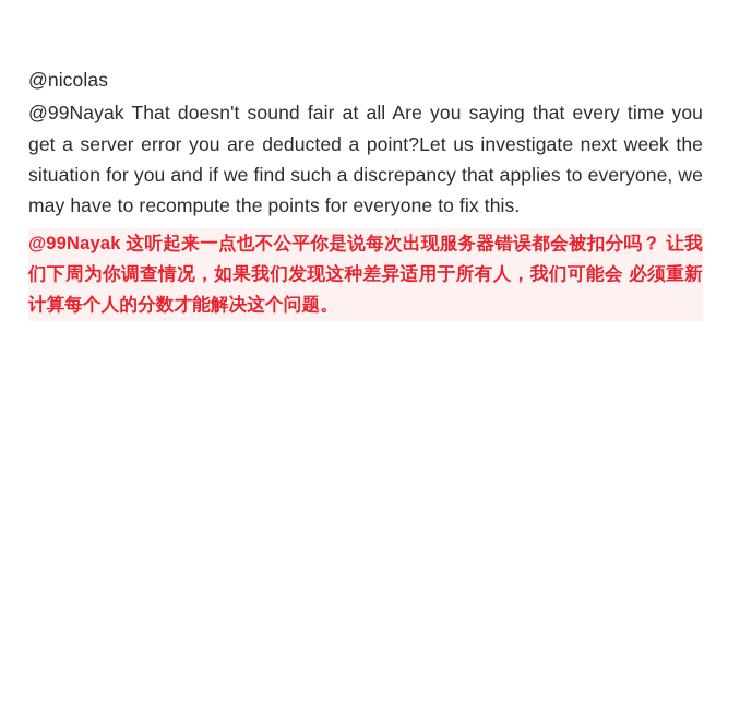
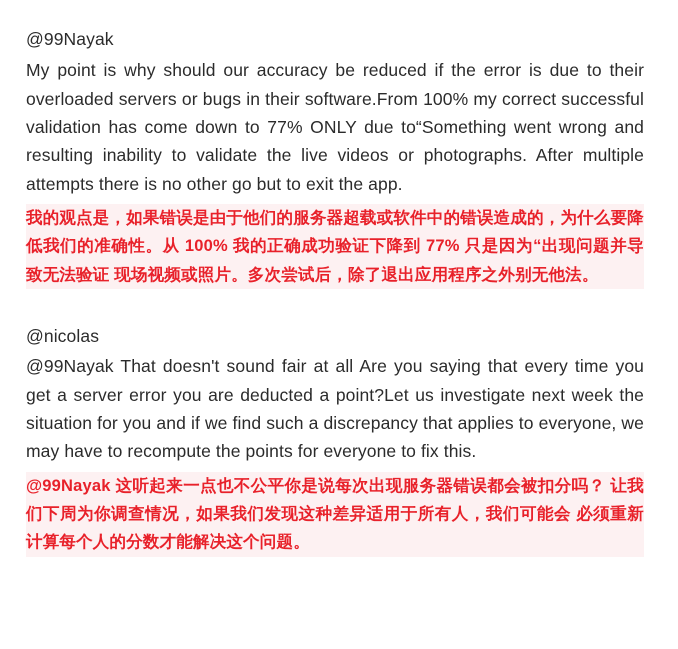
+ @99Nayak
+ My point is why should our accuracy be reduced if the error is due to their overloaded servers or bugs in their software.From 100% my correct successful validation has come down to 77% ONLY due to“Something went wrong and resulting inability to validate the live videos or photographs. After multiple attempts there is no other go but to exit the app.
+ 我的观点是，如果错误是由于他们的服务器超载或软件中的错误造成的，为什么要降低我们的准确性。从 100% 我的正确成功验证下降到 77% 只是因为“出现问题并导致无法验证 现场视频或照片。多次尝试后，除了退出应用程序之外别无他法。
  @nicolas
  @99Nayak That doesn't sound fair at all Are you saying that every time you get a server error you are deducted a point?Let us investigate next week the situation for you and if we find such a discrepancy that applies to everyone, we may have to recompute the points for everyone to fix this.
  @99Nayak 这听起来一点也不公平你是说每次出现服务器错误都会被扣分吗？ 让我们下周为你调查情况，如果我们发现这种差异适用于所有人，我们可能会 必须重新计算每个人的分数才能解决这个问题。
